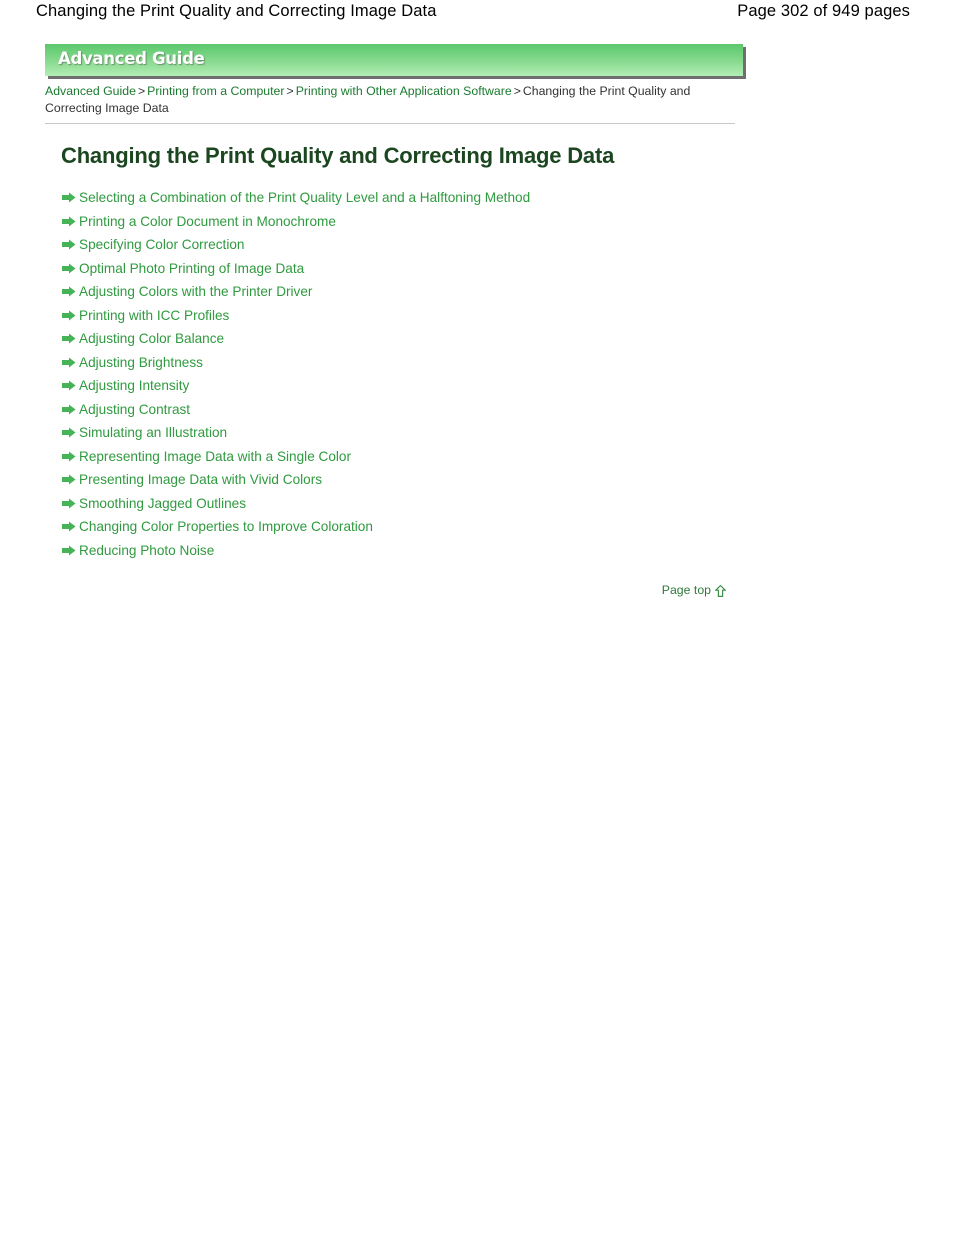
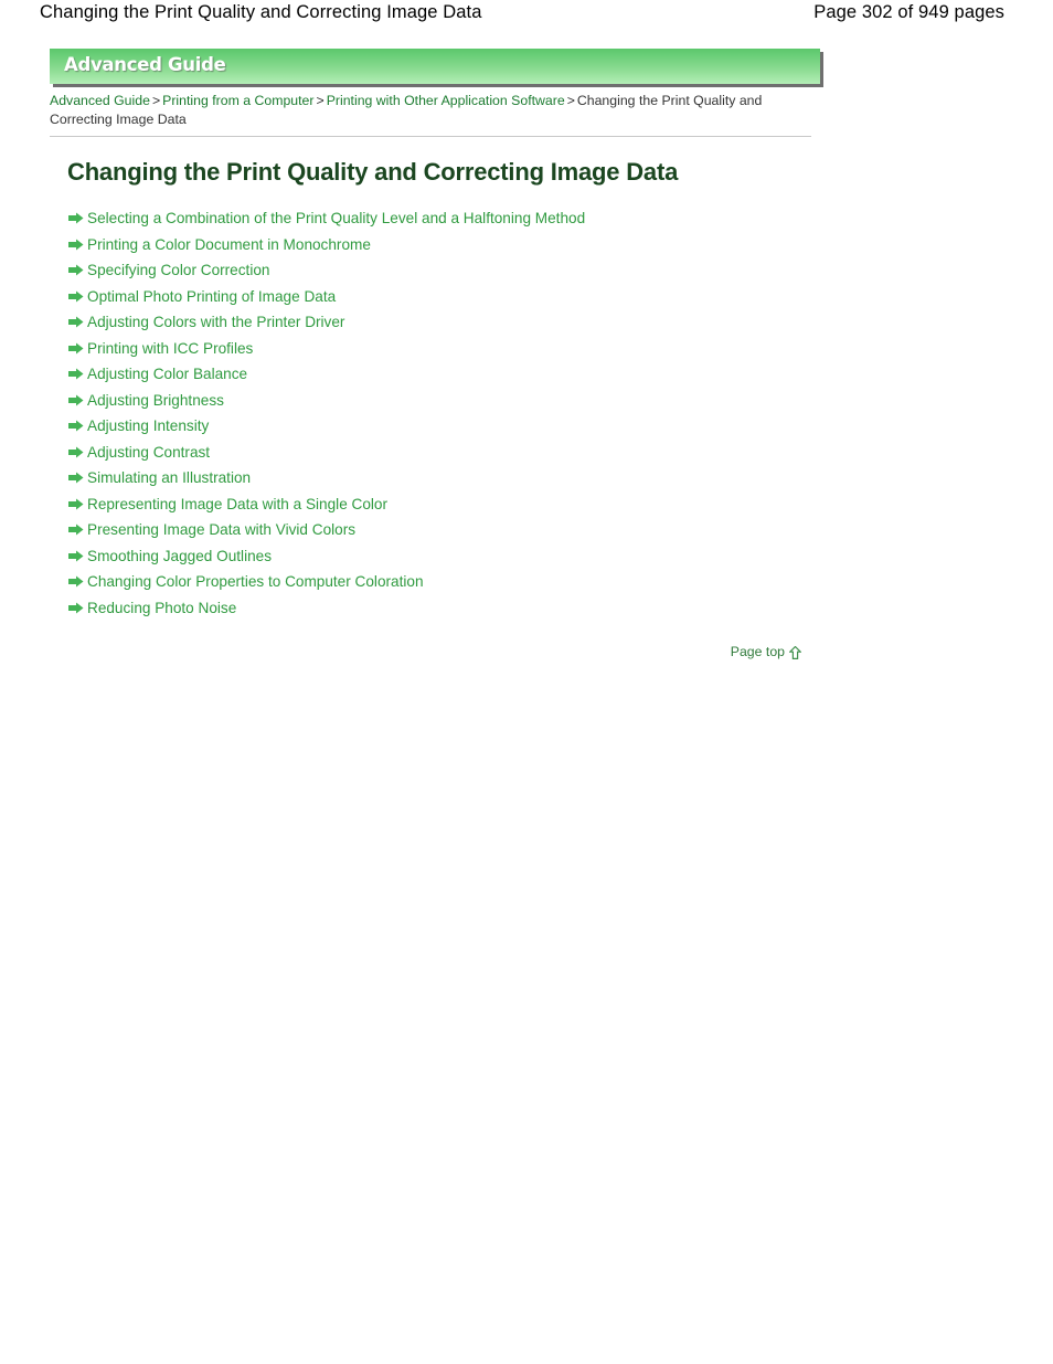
  Changing the Print Quality and Correcting Image Data
  Page 302 of 949 pages
  Advanced Guide
  Advanced Guide > Printing from a Computer > Printing with Other Application Software > Changing the Print Quality and Correcting Image Data
  Changing the Print Quality and Correcting Image Data
  Selecting a Combination of the Print Quality Level and a Halftoning Method
  Printing a Color Document in Monochrome
  Specifying Color Correction
  Optimal Photo Printing of Image Data
  Adjusting Colors with the Printer Driver
  Printing with ICC Profiles
  Adjusting Color Balance
  Adjusting Brightness
  Adjusting Intensity
  Adjusting Contrast
  Simulating an Illustration
  Representing Image Data with a Single Color
  Presenting Image Data with Vivid Colors
  Smoothing Jagged Outlines
- Changing Color Properties to Improve Coloration
+ Changing Color Properties to Computer Coloration
  Reducing Photo Noise
  Page top
